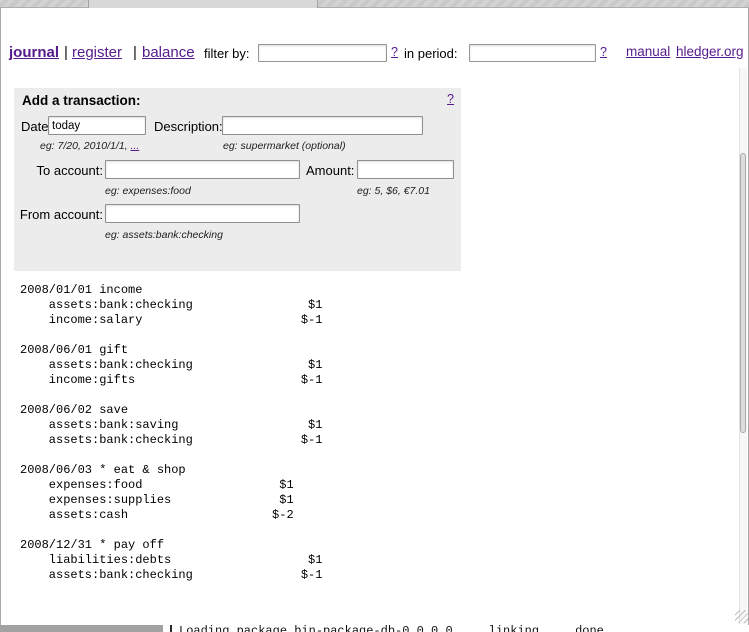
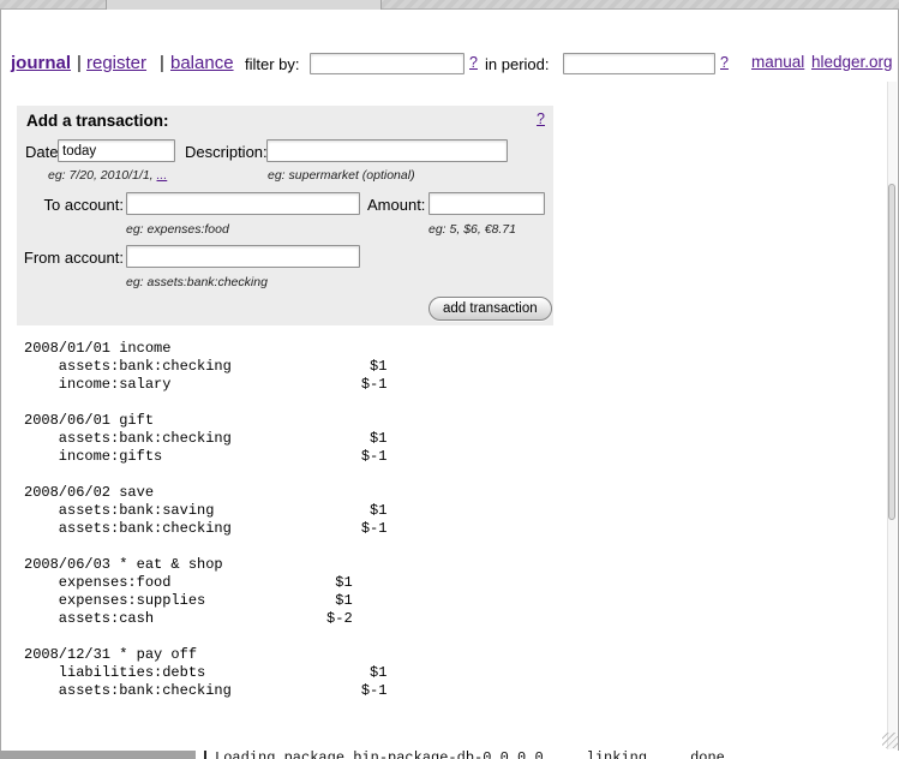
  journal
  |
  register
  |
  balance
  filter by:
  ?
  in period:
  ?
  manual
  hledger.org
  Add a transaction:
  ?
  Date
  today
  Description:
  eg: 7/20, 2010/1/1, ...
  eg: supermarket (optional)
  To account:
  Amount:
  eg: expenses:food
- eg: 5, $6, €7.01
+ eg: 5, $6, €8.71
  From account:
  eg: assets:bank:checking
+ add transaction
  2008/01/01 income
  assets:bank:checking $1
  income:salary $-1
  2008/06/01 gift
  assets:bank:checking $1
  income:gifts $-1
  2008/06/02 save
  assets:bank:saving $1
  assets:bank:checking $-1
  2008/06/03 * eat & shop
  expenses:food $1
  expenses:supplies $1
  assets:cash $-2
  2008/12/31 * pay off
  liabilities:debts $1
  assets:bank:checking $-1
  Loading package bin-package-db-0.0.0.0 ... linking ... done.
